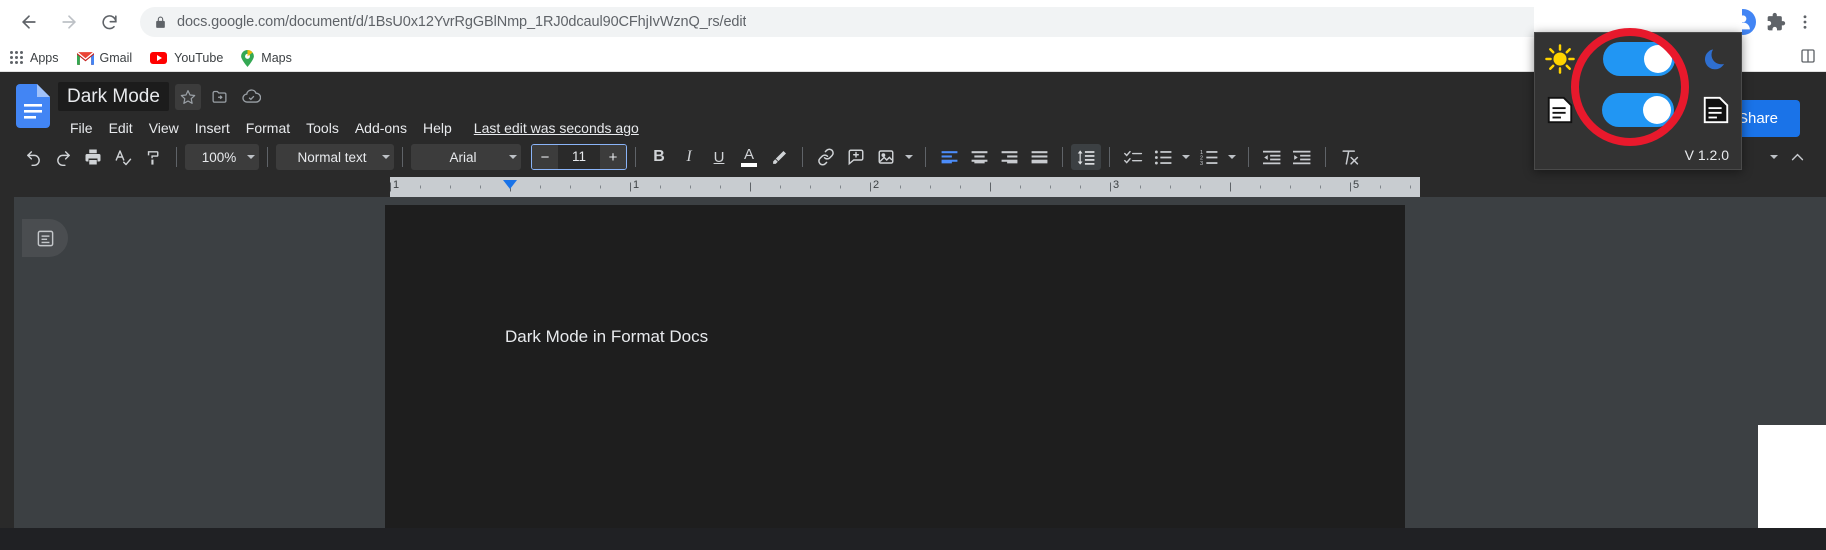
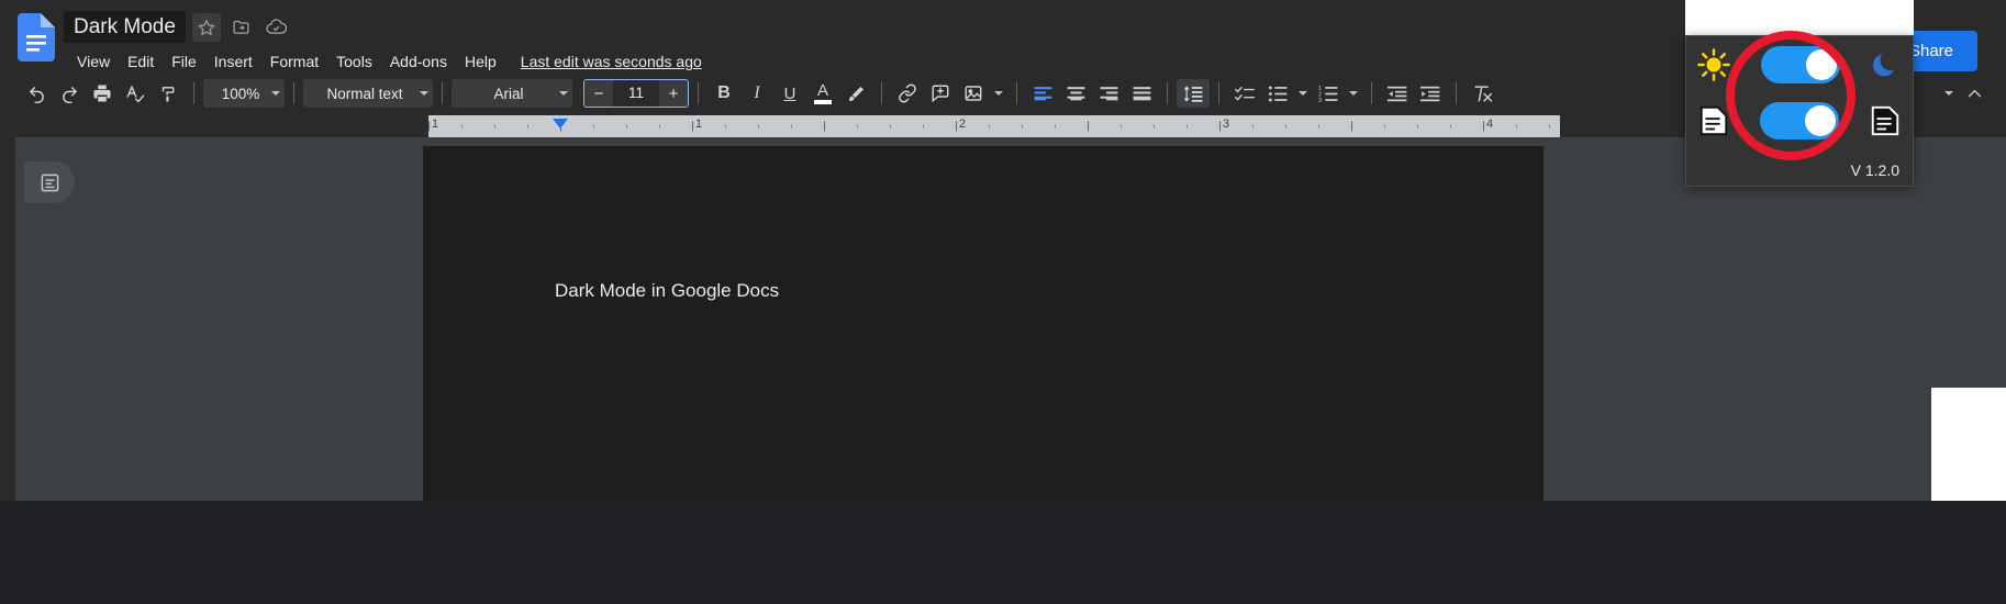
- docs.google.com/document/d/1BsU0x12YvrRgGBlNmp_1RJ0dcaul90CFhjIvWznQ_rs/edit
- Apps
- Gmail
- YouTube
- Maps
  Dark Mode
- File
+ View
  Edit
- View
+ File
  Insert
  Format
  Tools
  Add-ons
  Help
  Last edit was seconds ago
  Share
  100%
  Normal text
  Arial
  −
  11
  +
  B
  I
  U
  A
  1
  1
  2
  3
- 5
+ 4
- Dark Mode in Format Docs
+ Dark Mode in Google Docs
  V 1.2.0
